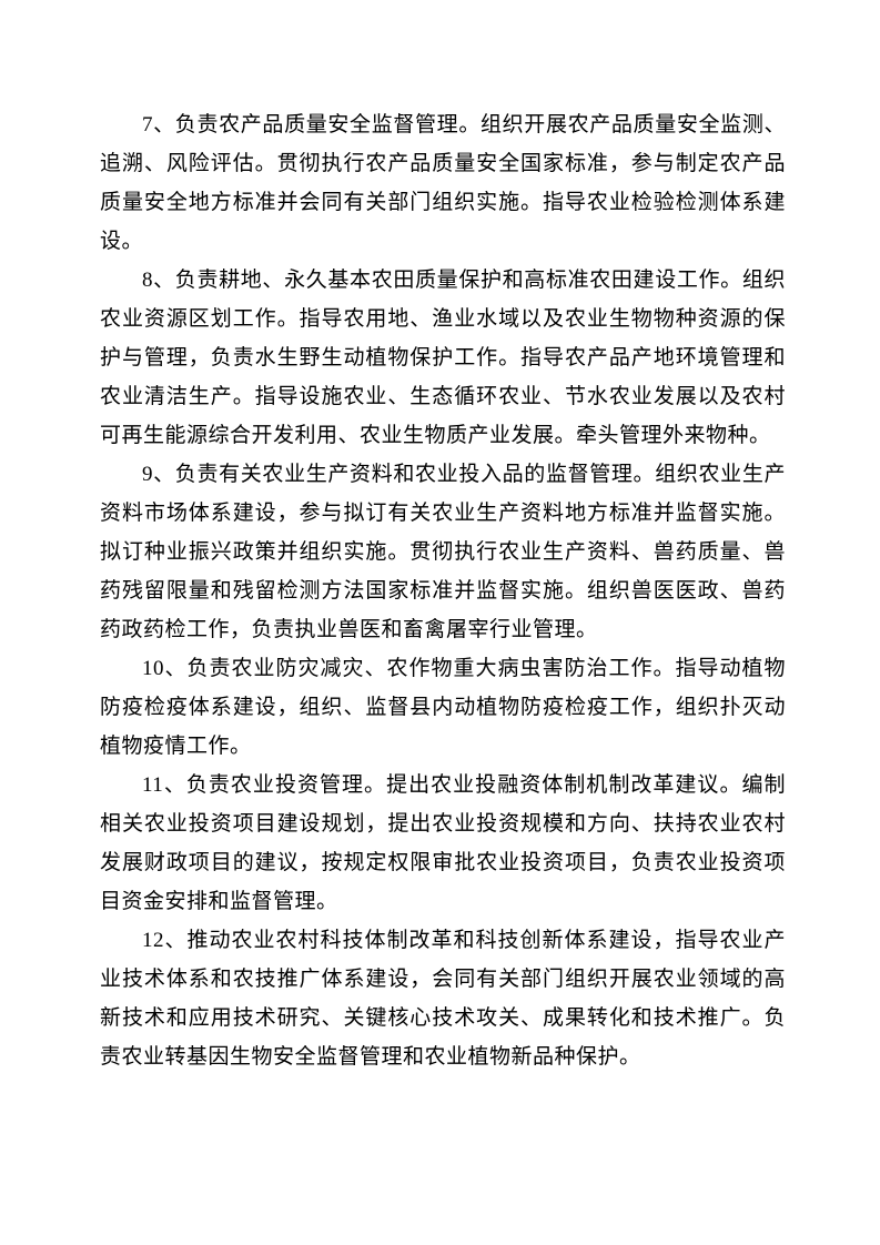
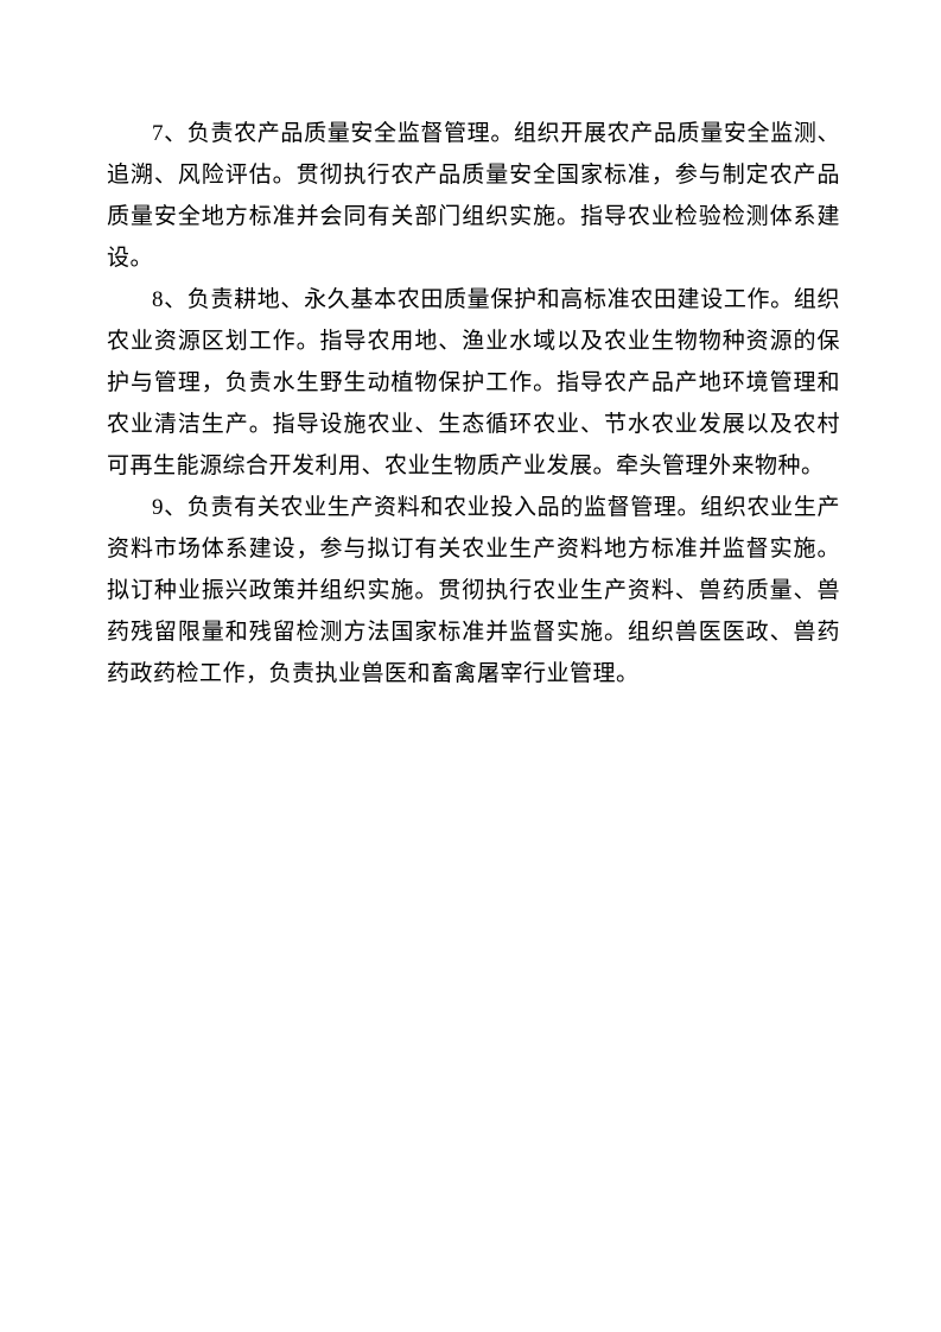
  7、负责农产品质量安全监督管理。组织开展农产品质量安全监测、追溯、风险评估。贯彻执行农产品质量安全国家标准，参与制定农产品质量安全地方标准并会同有关部门组织实施。指导农业检验检测体系建设。
  8、负责耕地、永久基本农田质量保护和高标准农田建设工作。组织农业资源区划工作。指导农用地、渔业水域以及农业生物物种资源的保护与管理，负责水生野生动植物保护工作。指导农产品产地环境管理和农业清洁生产。指导设施农业、生态循环农业、节水农业发展以及农村可再生能源综合开发利用、农业生物质产业发展。牵头管理外来物种。
  9、负责有关农业生产资料和农业投入品的监督管理。组织农业生产资料市场体系建设，参与拟订有关农业生产资料地方标准并监督实施。拟订种业振兴政策并组织实施。贯彻执行农业生产资料、兽药质量、兽药残留限量和残留检测方法国家标准并监督实施。组织兽医医政、兽药药政药检工作，负责执业兽医和畜禽屠宰行业管理。
- 10、负责农业防灾减灾、农作物重大病虫害防治工作。指导动植物防疫检疫体系建设，组织、监督县内动植物防疫检疫工作，组织扑灭动植物疫情工作。
- 11、负责农业投资管理。提出农业投融资体制机制改革建议。编制相关农业投资项目建设规划，提出农业投资规模和方向、扶持农业农村发展财政项目的建议，按规定权限审批农业投资项目，负责农业投资项目资金安排和监督管理。
- 12、推动农业农村科技体制改革和科技创新体系建设，指导农业产业技术体系和农技推广体系建设，会同有关部门组织开展农业领域的高新技术和应用技术研究、关键核心技术攻关、成果转化和技术推广。负责农业转基因生物安全监督管理和农业植物新品种保护。
